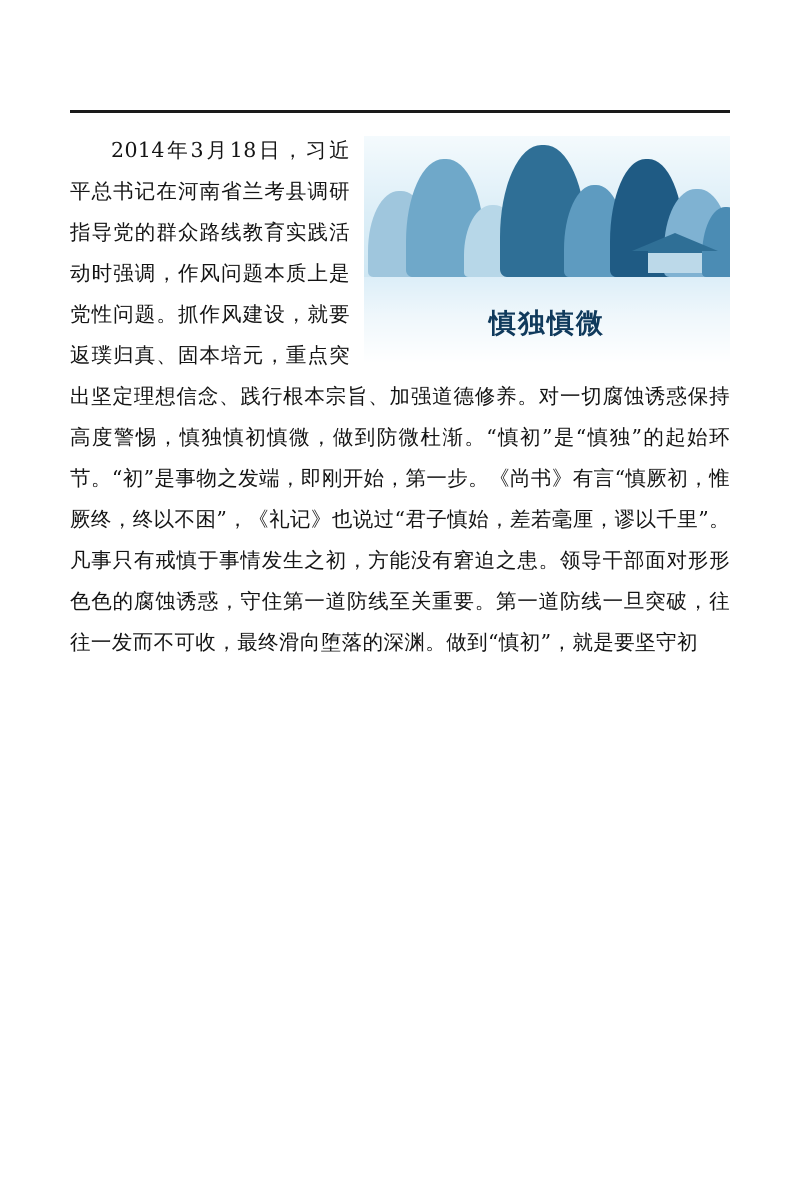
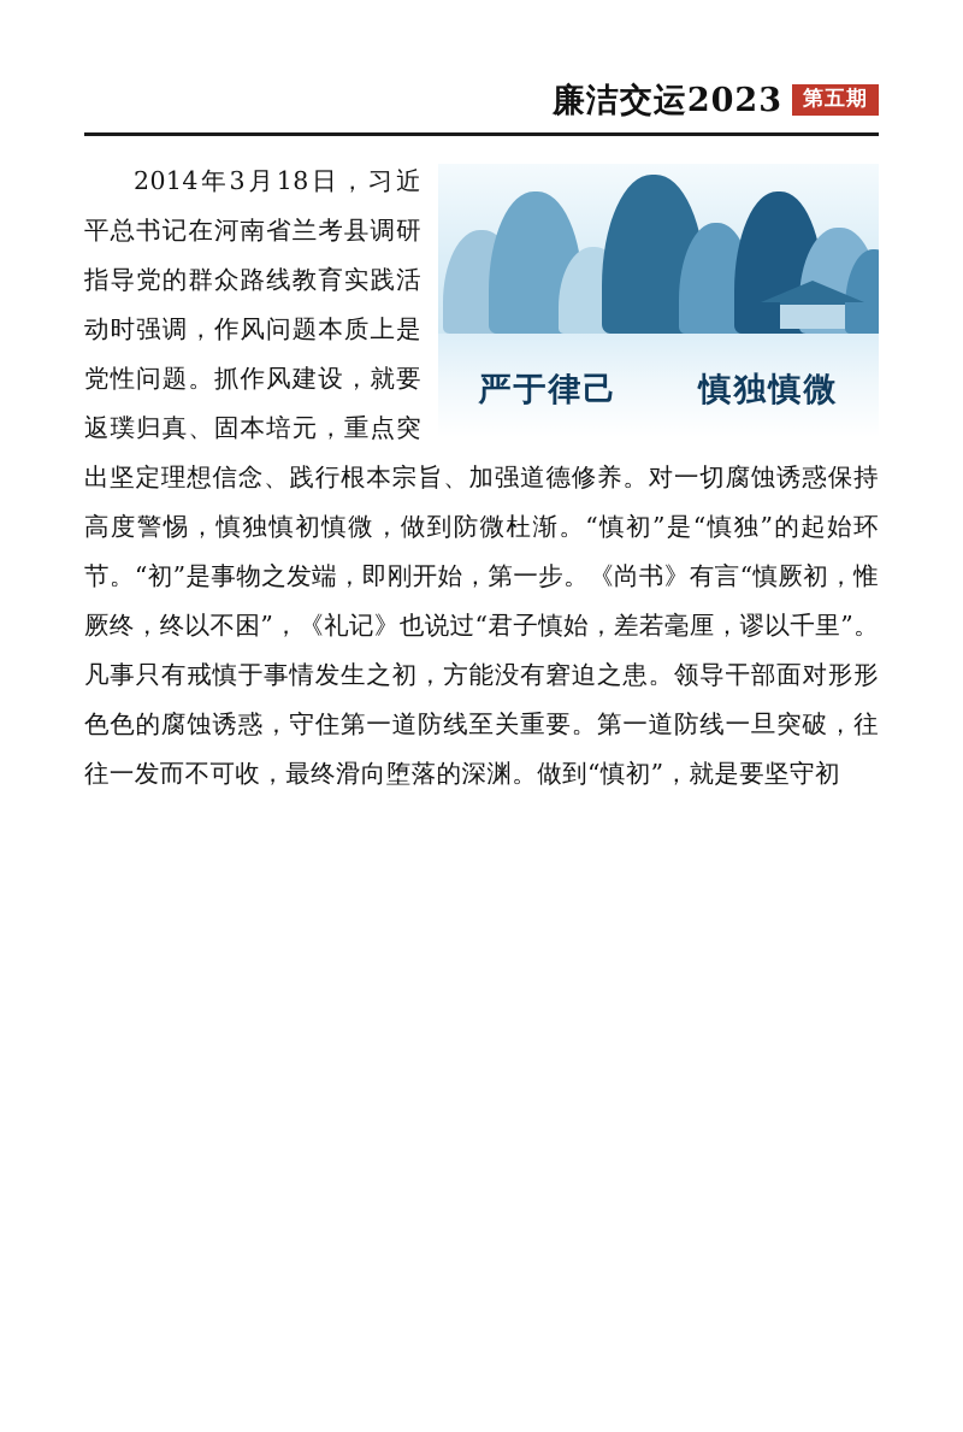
+ 廉洁交运2023
+ 第五期
+ 严于律己
  慎独慎微
  2014年3月18日，习近平总书记在河南省兰考县调研指导党的群众路线教育实践活动时强调，作风问题本质上是党性问题。抓作风建设，就要返璞归真、固本培元，重点突出坚定理想信念、践行根本宗旨、加强道德修养。对一切腐蚀诱惑保持高度警惕，慎独慎初慎微，做到防微杜渐。“慎初”是“慎独”的起始环节。“初”是事物之发端，即刚开始，第一步。《尚书》有言“慎厥初，惟厥终，终以不困”，《礼记》也说过“君子慎始，差若毫厘，谬以千里”。凡事只有戒慎于事情发生之初，方能没有窘迫之患。领导干部面对形形色色的腐蚀诱惑，守住第一道防线至关重要。第一道防线一旦突破，往往一发而不可收，最终滑向堕落的深渊。做到“慎初”，就是要坚守初
